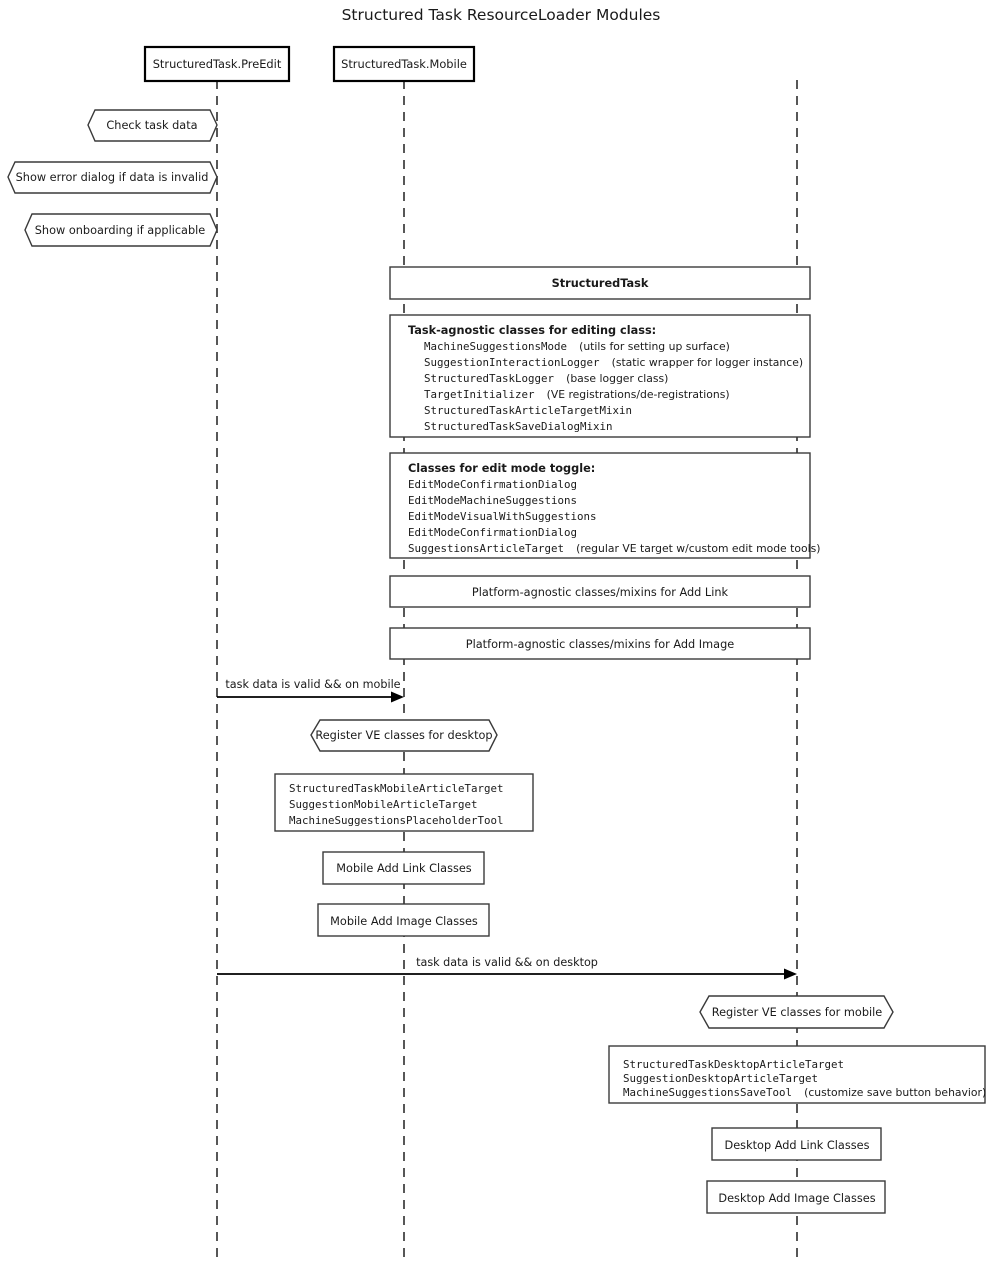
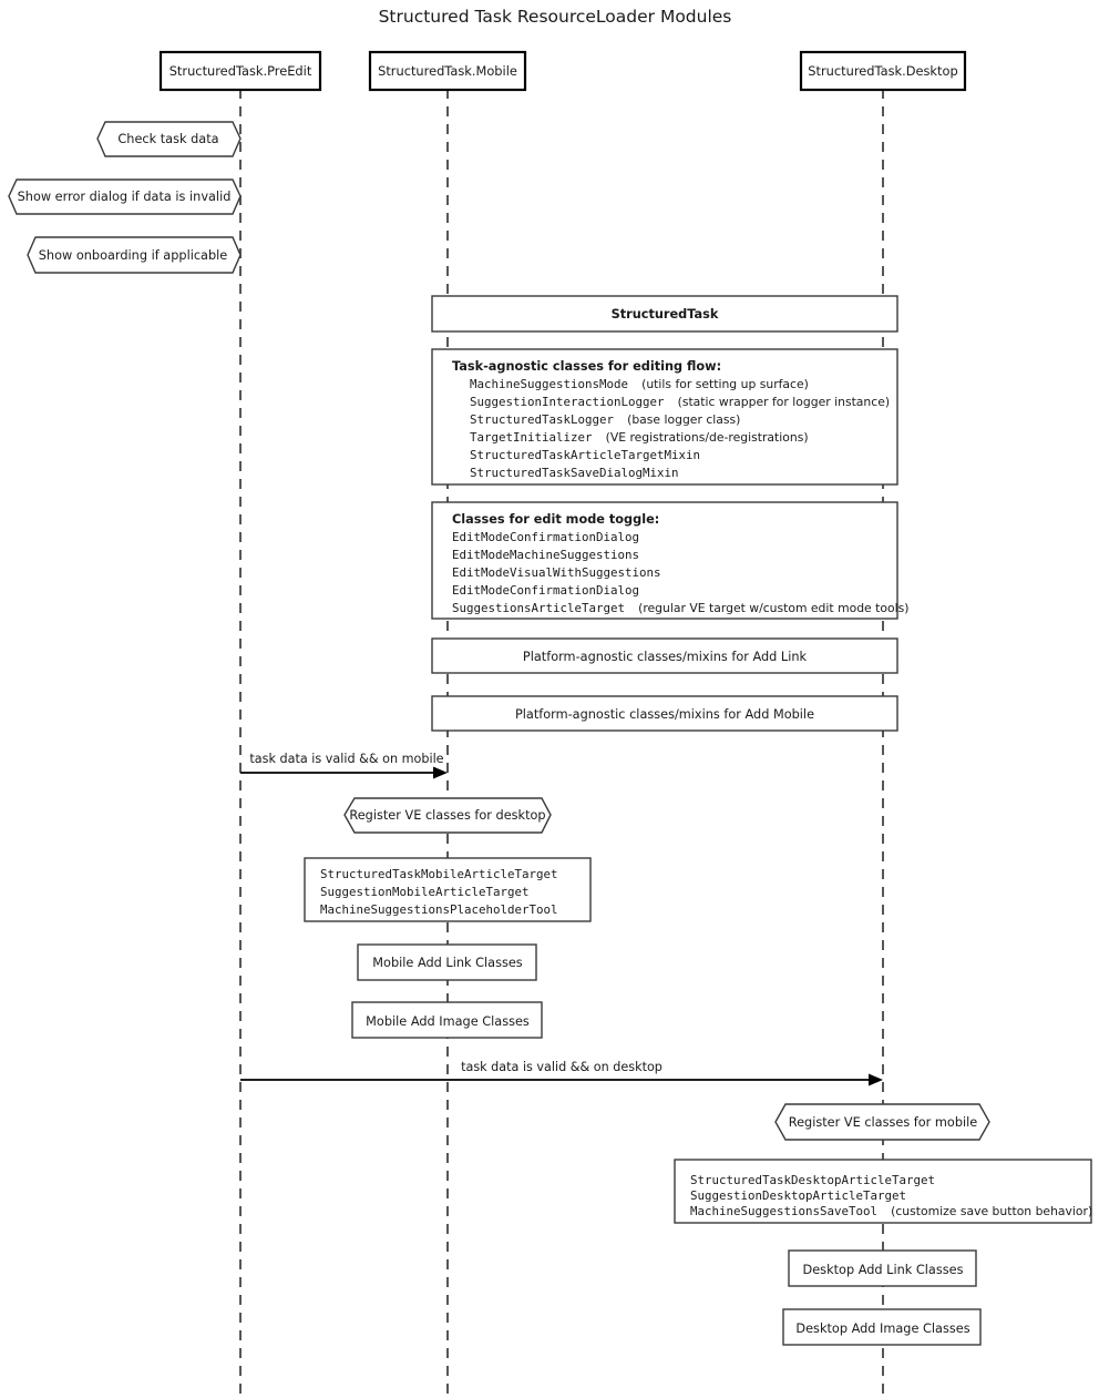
  Structured Task ResourceLoader Modules
  StructuredTask.PreEdit
  StructuredTask.Mobile
+ StructuredTask.Desktop
  Check task data
  Show error dialog if data is invalid
  Show onboarding if applicable
  StructuredTask
- Task-agnostic classes for editing class:
+ Task-agnostic classes for editing flow:
  MachineSuggestionsMode (utils for setting up surface)
  SuggestionInteractionLogger (static wrapper for logger instance)
  StructuredTaskLogger (base logger class)
  TargetInitializer (VE registrations/de-registrations)
  StructuredTaskArticleTargetMixin
  StructuredTaskSaveDialogMixin
  Classes for edit mode toggle:
  EditModeConfirmationDialog
  EditModeMachineSuggestions
  EditModeVisualWithSuggestions
  EditModeConfirmationDialog
  SuggestionsArticleTarget (regular VE target w/custom edit mode tools)
  Platform-agnostic classes/mixins for Add Link
- Platform-agnostic classes/mixins for Add Image
+ Platform-agnostic classes/mixins for Add Mobile
  task data is valid && on mobile
  Register VE classes for desktop
  StructuredTaskMobileArticleTarget
  SuggestionMobileArticleTarget
  MachineSuggestionsPlaceholderTool
  Mobile Add Link Classes
  Mobile Add Image Classes
  task data is valid && on desktop
  Register VE classes for mobile
  StructuredTaskDesktopArticleTarget
  SuggestionDesktopArticleTarget
  MachineSuggestionsSaveTool (customize save button behavior)
  Desktop Add Link Classes
  Desktop Add Image Classes
